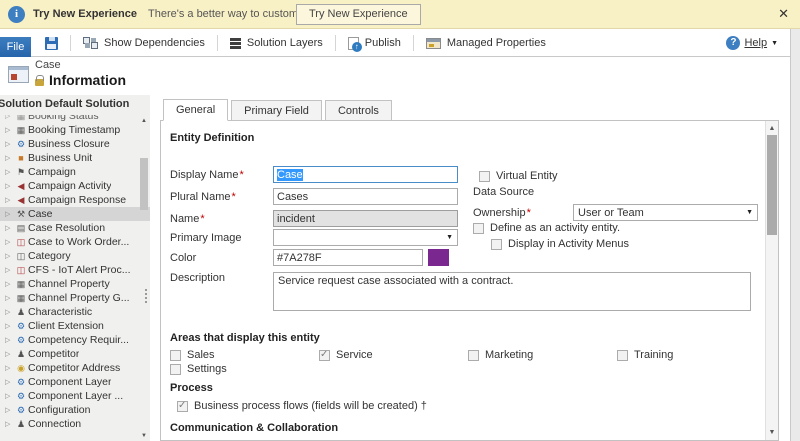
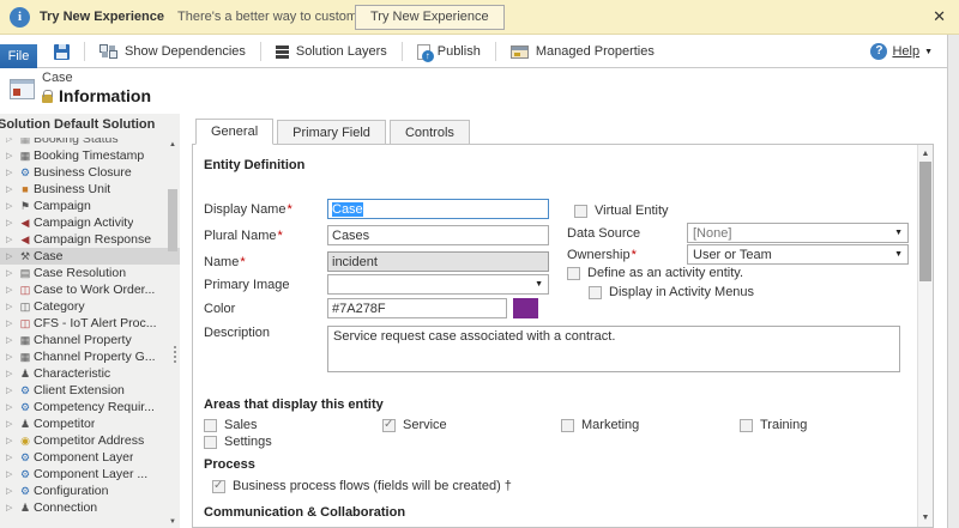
  i
  Try New Experience
  Try New Experience
  ✕
  File
  Show Dependencies
  Solution Layers
  Publish
  Managed Properties
  ?
  Help
  Case
  Information
  Solution Default Solution
  ▦
  Booking Status
  ▦
  Booking Timestamp
  ⚙
  Business Closure
  ■
  Business Unit
  ⚑
  Campaign
  ◀
  Campaign Activity
  ◀
  Campaign Response
  ⚒
  Case
  ▤
  Case Resolution
  ◫
  Case to Work Order...
  ◫
  Category
  ◫
  CFS - IoT Alert Proc...
  ▦
  Channel Property
  ▦
  Channel Property G...
  ♟
  Characteristic
  ⚙
  Client Extension
  ⚙
  Competency Requir...
  ♟
  Competitor
  ◉
  Competitor Address
  ⚙
  Component Layer
  ⚙
  Component Layer ...
  ⚙
  Configuration
  ♟
  Connection
  General
  Primary Field
  Controls
  Entity Definition
  Display Name*
  Case
  Plural Name*
  Cases
  Name*
  incident
  Primary Image
  Color
  #7A278F
  Description
  Service request case associated with a contract.
  Virtual Entity
  Data Source
+ [None]
  Ownership*
  User or Team
  Define as an activity entity.
  Display in Activity Menus
  Areas that display this entity
  Sales
  Service
  Marketing
  Training
  Settings
  Process
  Business process flows (fields will be created) †
  Communication & Collaboration
